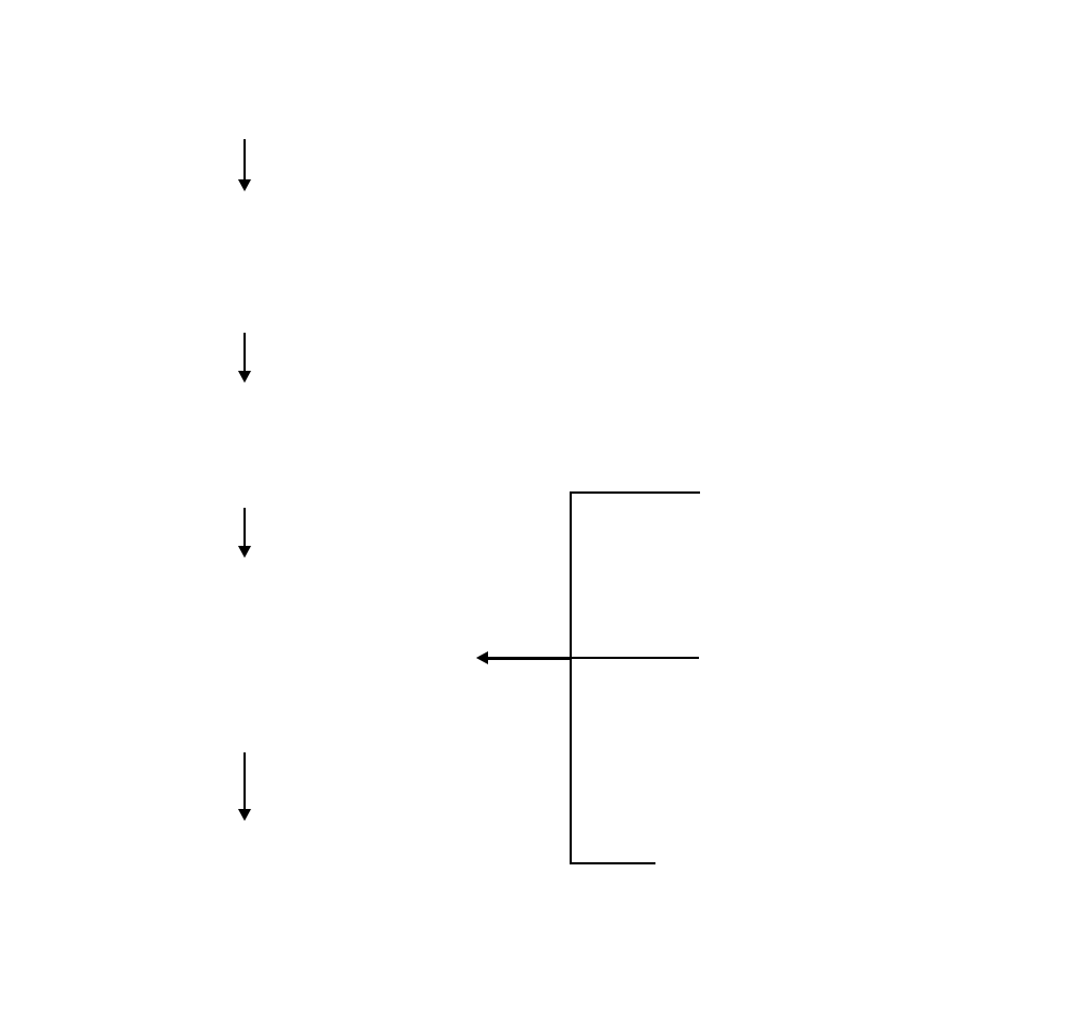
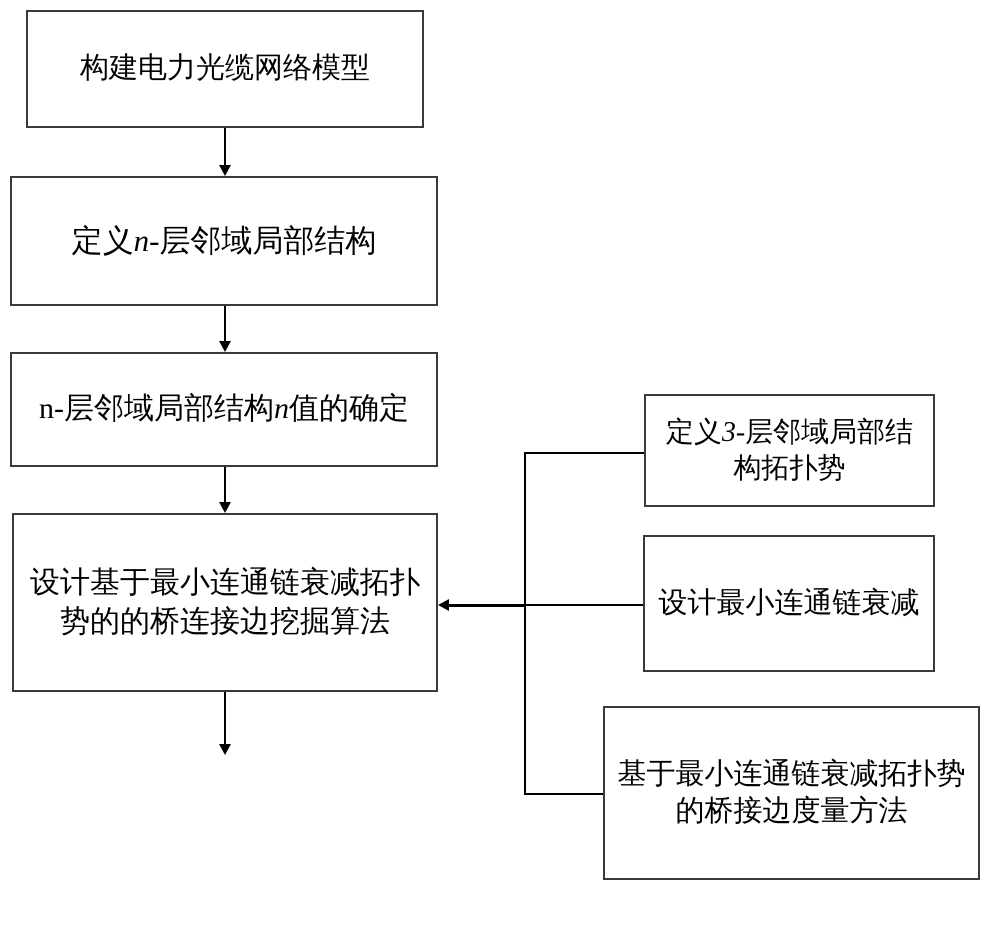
+ 构建电力光缆网络模型
+ 定义n-层邻域局部结构
+ n-层邻域局部结构n值的确定
+ 设计基于最小连通链衰减拓扑势的的桥连接边挖掘算法
+ 定义3-层邻域局部结构拓扑势
+ 设计最小连通链衰减
+ 基于最小连通链衰减拓扑势的桥接边度量方法
